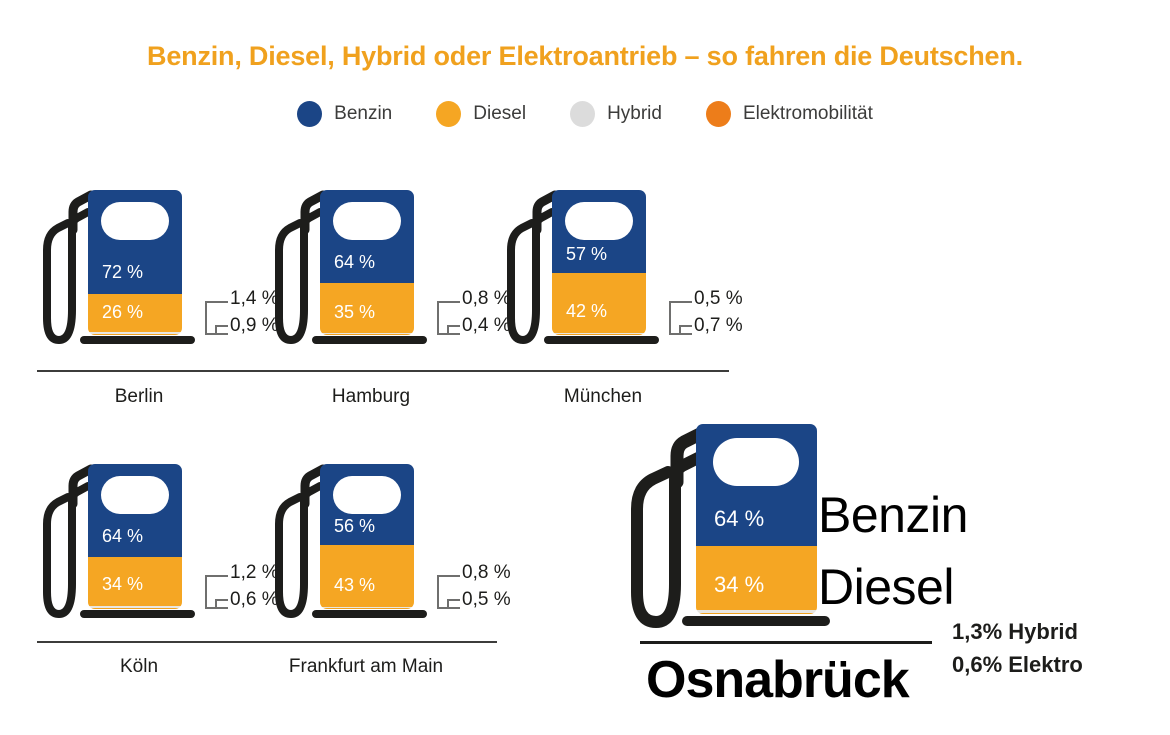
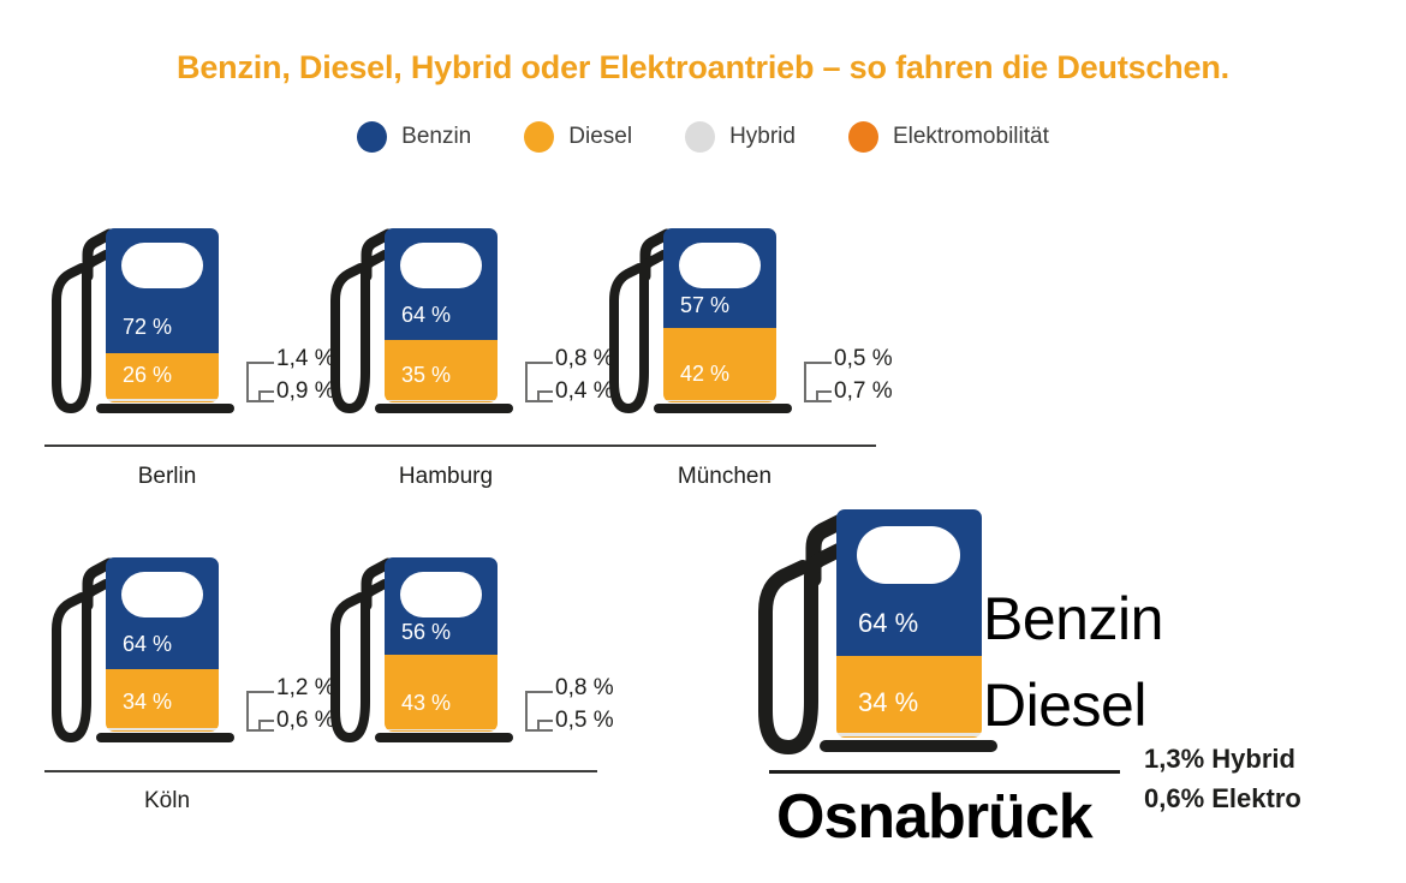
  Benzin, Diesel, Hybrid oder Elektroantrieb – so fahren die Deutschen.
  Benzin
  Diesel
  Hybrid
  Elektromobilität
  72 %
  26 %
  1,4 %
  0,9 %
  64 %
  35 %
  0,8 %
  0,4 %
  57 %
  42 %
  0,5 %
  0,7 %
  Berlin
  Hamburg
  München
  64 %
  34 %
  1,2 %
  0,6 %
  56 %
  43 %
  0,8 %
  0,5 %
  Köln
- Frankfurt am Main
  64 %
  34 %
  Benzin
  Diesel
  1,3% Hybrid
  0,6% Elektro
  Osnabrück
